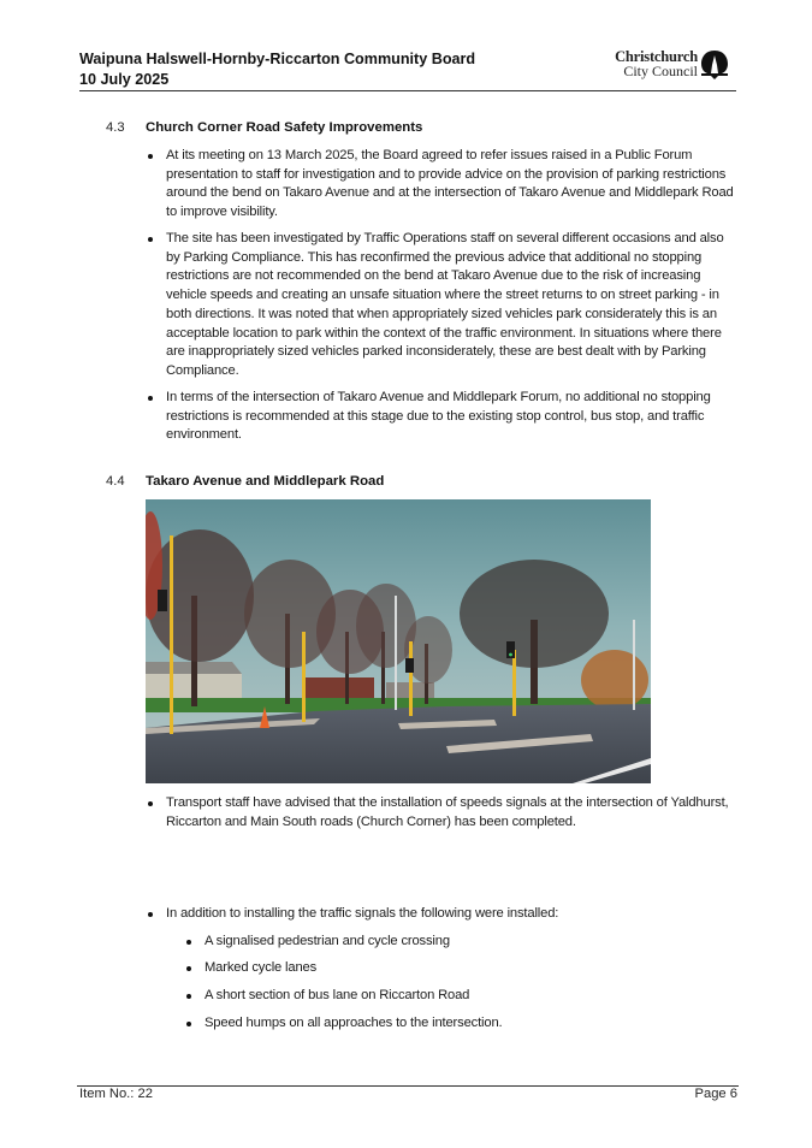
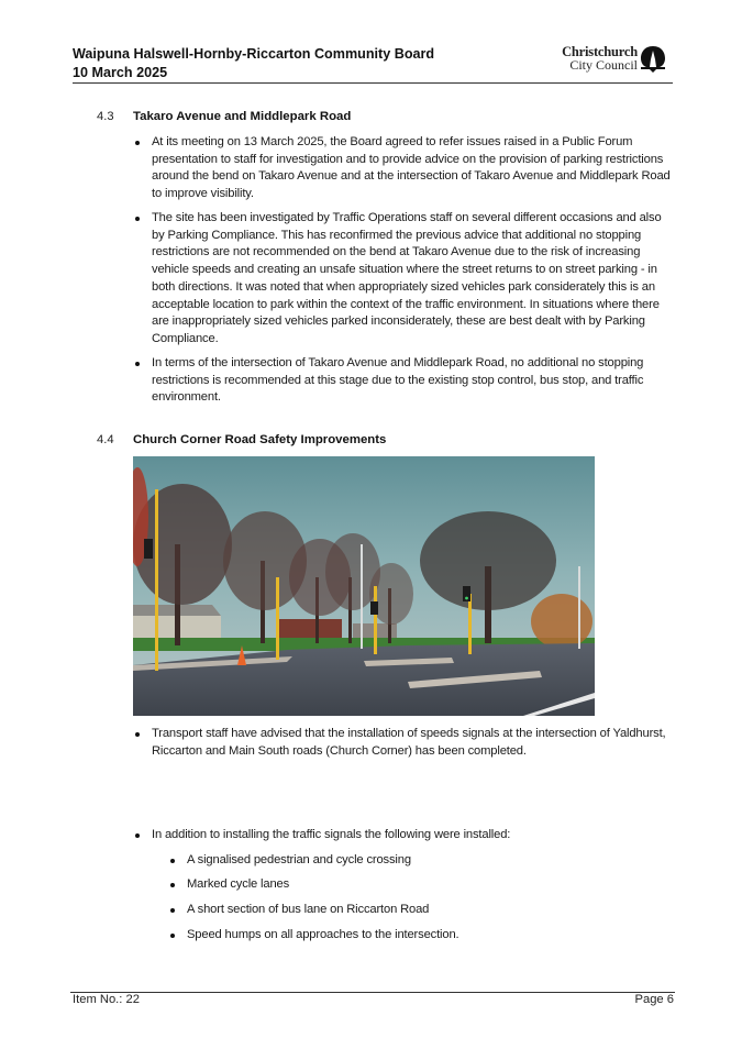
  Waipuna Halswell-Hornby-Riccarton Community Board
- 10 July 2025
+ 10 March 2025
  Christchurch
  City Council
  4.3
- Church Corner Road Safety Improvements
+ Takaro Avenue and Middlepark Road
  At its meeting on 13 March 2025, the Board agreed to refer issues raised in a Public Forum presentation to staff for investigation and to provide advice on the provision of parking restrictions around the bend on Takaro Avenue and at the intersection of Takaro Avenue and Middlepark Road to improve visibility.
  The site has been investigated by Traffic Operations staff on several different occasions and also by Parking Compliance. This has reconfirmed the previous advice that additional no stopping restrictions are not recommended on the bend at Takaro Avenue due to the risk of increasing vehicle speeds and creating an unsafe situation where the street returns to on street parking - in both directions. It was noted that when appropriately sized vehicles park considerately this is an acceptable location to park within the context of the traffic environment. In situations where there are inappropriately sized vehicles parked inconsiderately, these are best dealt with by Parking Compliance.
- In terms of the intersection of Takaro Avenue and Middlepark Forum, no additional no stopping restrictions is recommended at this stage due to the existing stop control, bus stop, and traffic environment.
+ In terms of the intersection of Takaro Avenue and Middlepark Road, no additional no stopping restrictions is recommended at this stage due to the existing stop control, bus stop, and traffic environment.
  4.4
- Takaro Avenue and Middlepark Road
+ Church Corner Road Safety Improvements
  Transport staff have advised that the installation of speeds signals at the intersection of Yaldhurst, Riccarton and Main South roads (Church Corner) has been completed.
  In addition to installing the traffic signals the following were installed:
  A signalised pedestrian and cycle crossing
  Marked cycle lanes
  A short section of bus lane on Riccarton Road
  Speed humps on all approaches to the intersection.
  Item No.: 22
  Page 6
